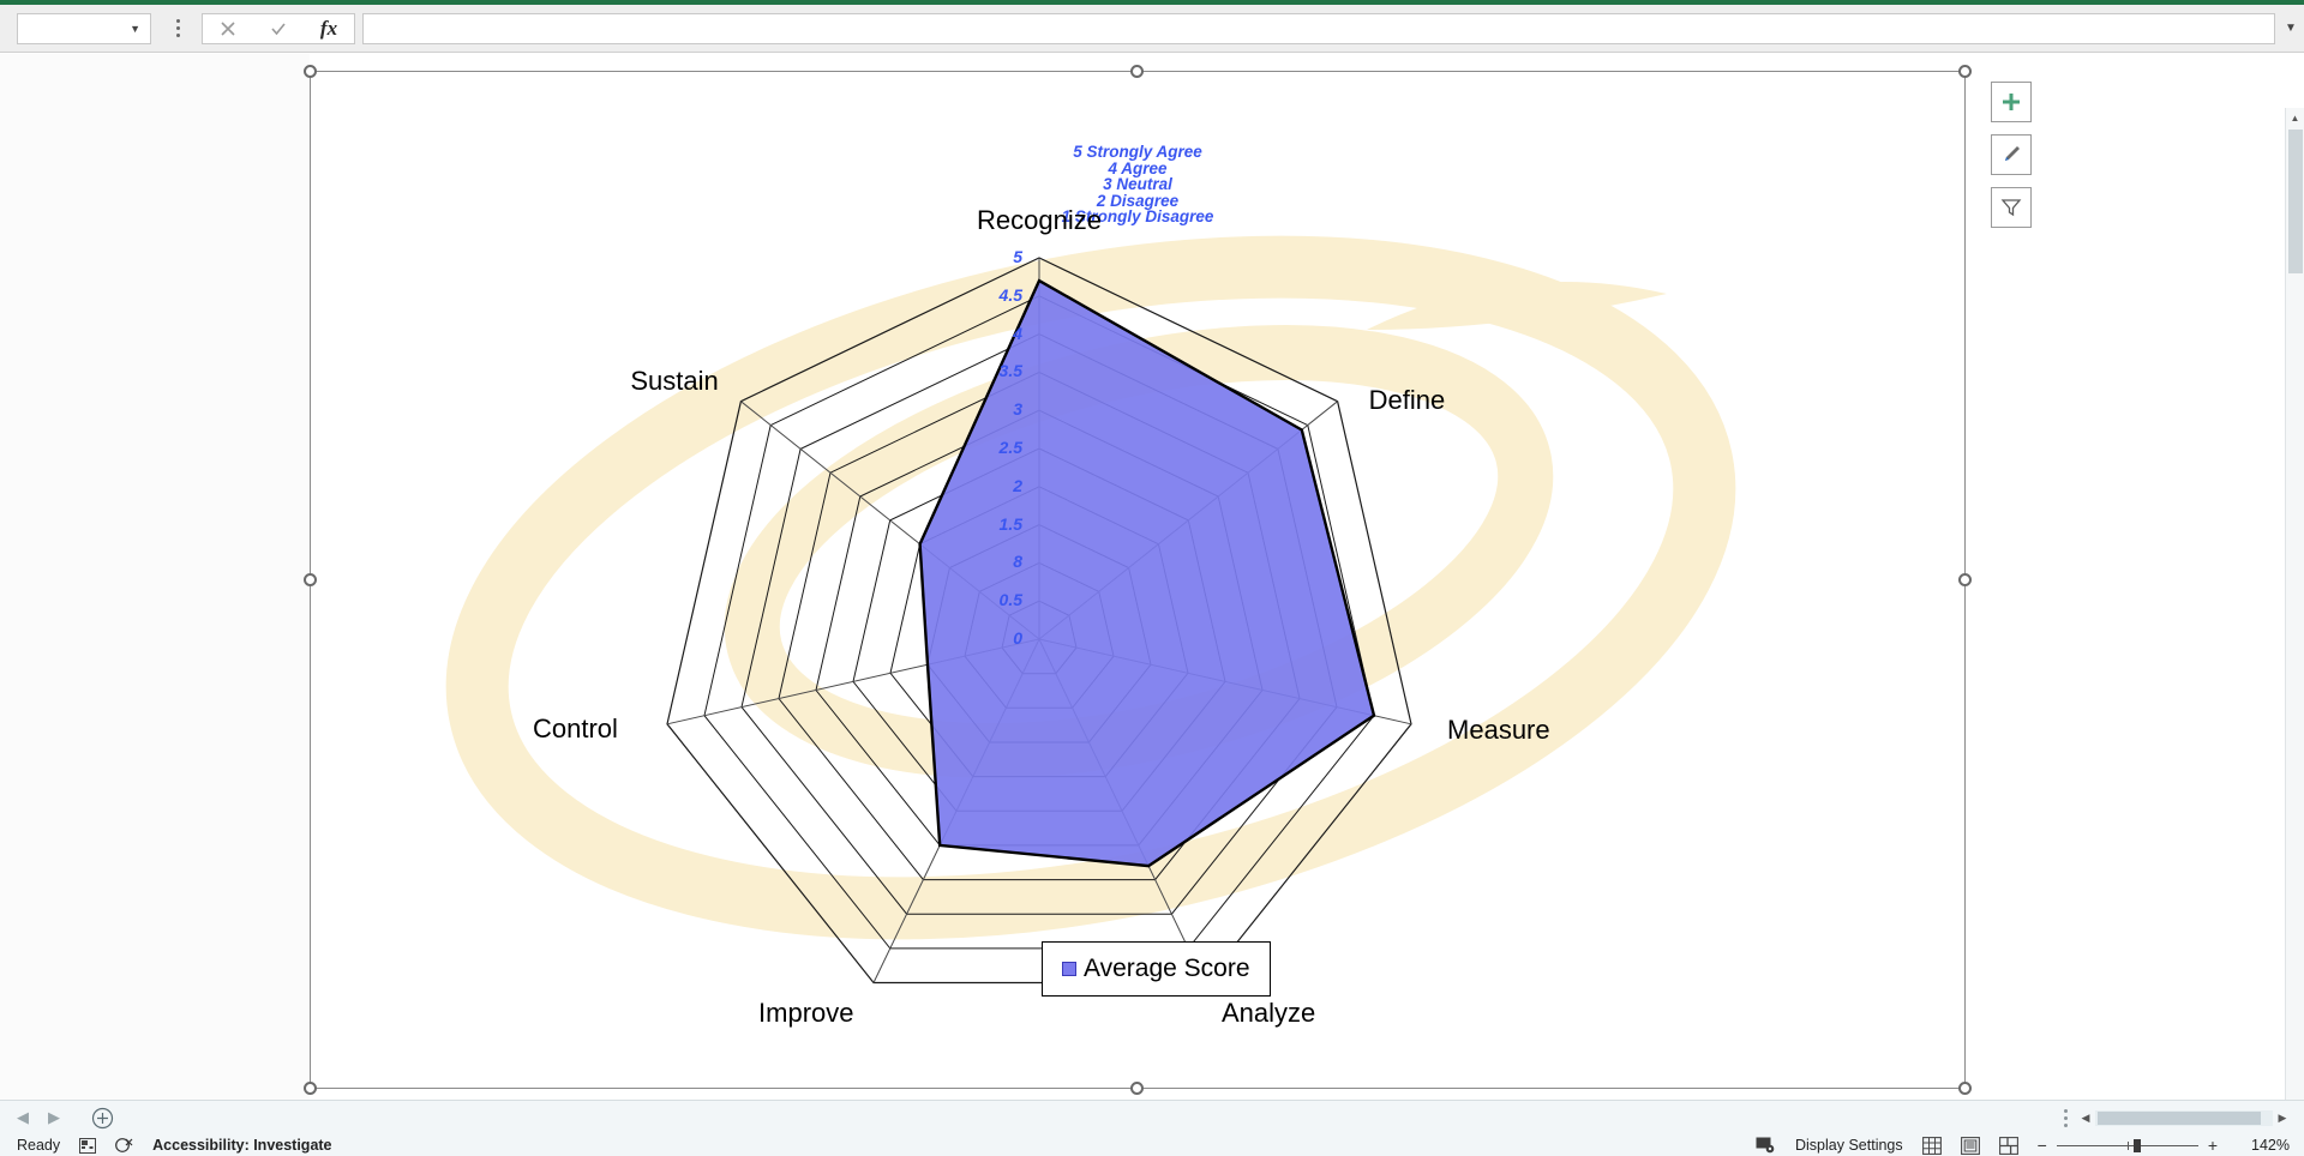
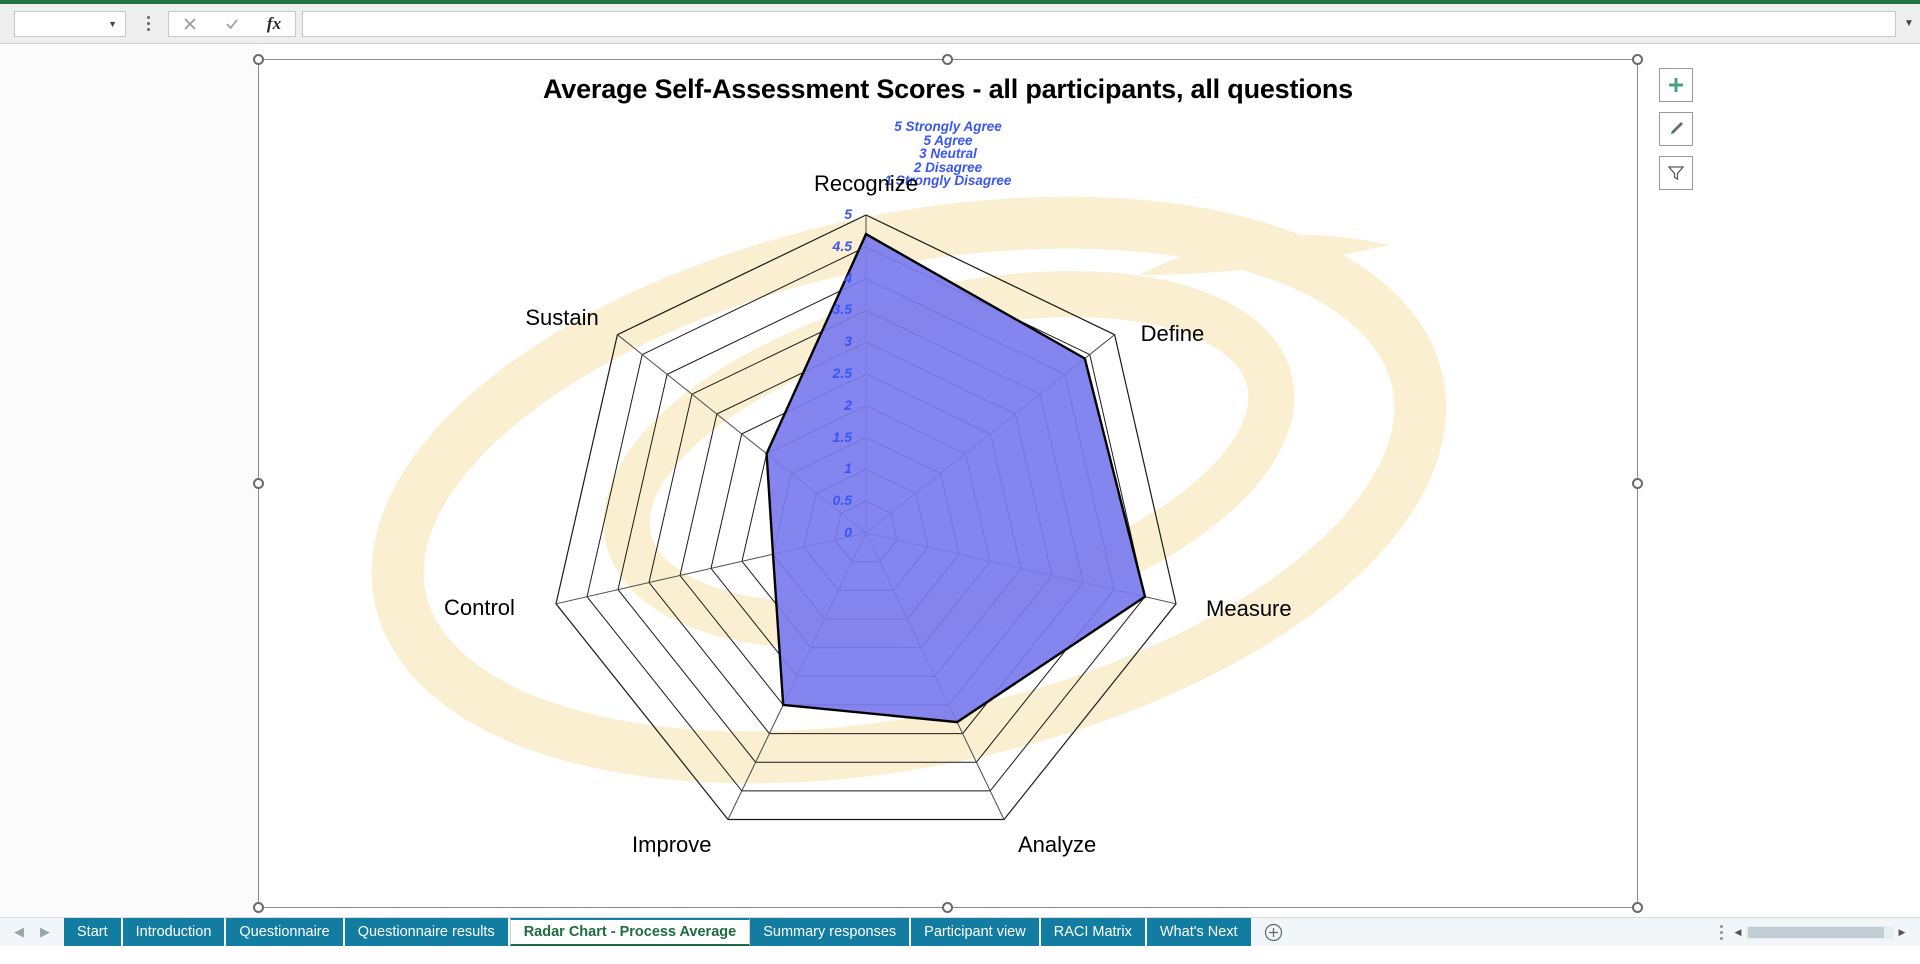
  ▼
  fx
  ▼
+ Average Self-Assessment Scores - all participants, all questions
  5 Strongly Agree
- 4 Agree
+ 5 Agree
  3 Neutral
  2 Disagree
  1 Strongly Disagree
  Recognize
  Define
  Measure
  Analyze
  Improve
  Control
  Sustain
  0
  0.5
- 8
+ 1
  1.5
  2
  2.5
  3
  3.5
  4
  4.5
  5
- Average Score
- ▲
  ◀
  ▶
+ Start
+ Introduction
+ Questionnaire
+ Questionnaire results
+ Radar Chart - Process Average
+ Summary responses
+ Participant view
+ RACI Matrix
+ What's Next
  ◀
  ▶
- Ready
- Accessibility: Investigate
- Display Settings
- −
- +
- 142%
